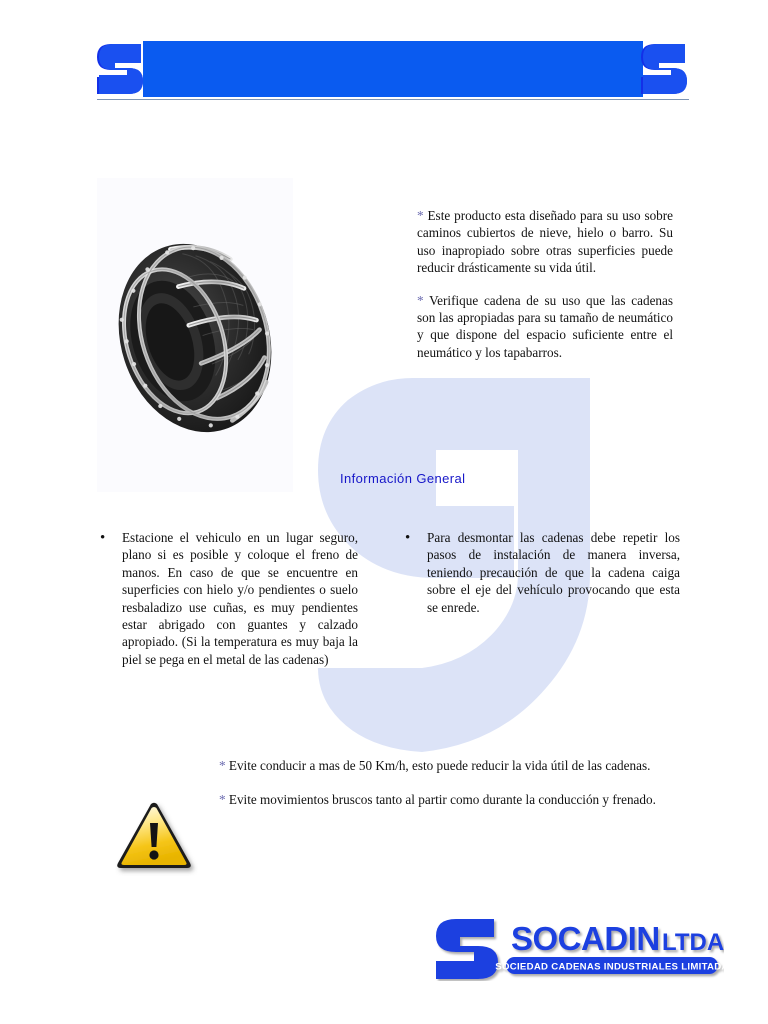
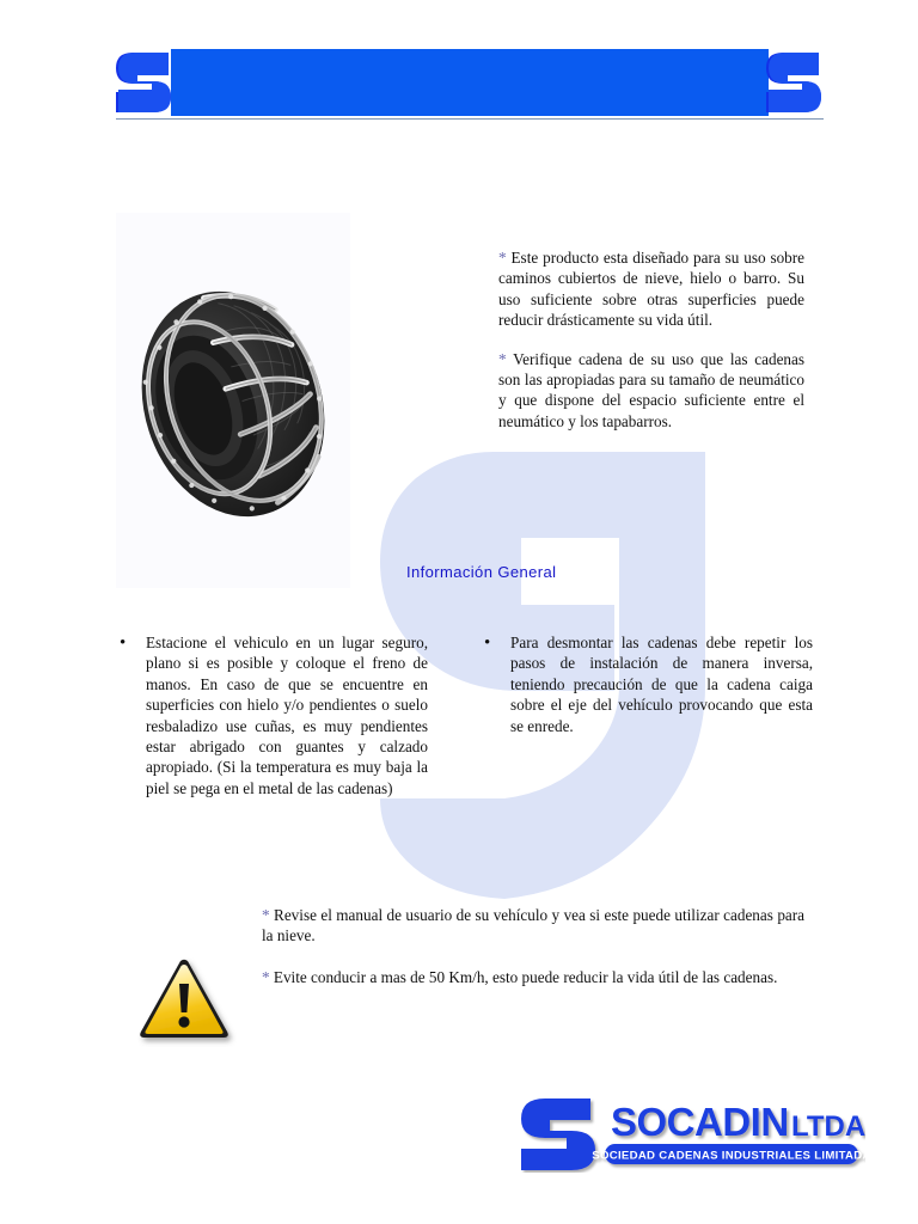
- * Este producto esta diseñado para su uso sobre caminos cubiertos de nieve, hielo o barro. Su uso inapropiado sobre otras superficies puede reducir drásticamente su vida útil.
+ * Este producto esta diseñado para su uso sobre caminos cubiertos de nieve, hielo o barro. Su uso suficiente sobre otras superficies puede reducir drásticamente su vida útil.
  * Verifique cadena de su uso que las cadenas son las apropiadas para su tamaño de neumático y que dispone del espacio suficiente entre el neumático y los tapabarros.
  Información General
  •
  Estacione el vehiculo en un lugar seguro, plano si es posible y coloque el freno de manos. En caso de que se encuentre en superficies con hielo y/o pendientes o suelo resbaladizo use cuñas, es muy pendientes estar abrigado con guantes y calzado apropiado. (Si la temperatura es muy baja la piel se pega en el metal de las cadenas)
  •
  Para desmontar las cadenas debe repetir los pasos de instalación de manera inversa, teniendo precaución de que la cadena caiga sobre el eje del vehículo provocando que esta se enrede.
+ * Revise el manual de usuario de su vehículo y vea si este puede utilizar cadenas para la nieve.
  * Evite conducir a mas de 50 Km/h, esto puede reducir la vida útil de las cadenas.
- * Evite movimientos bruscos tanto al partir como durante la conducción y frenado.
  SOCADIN
  LTDA
  SOCIEDAD CADENAS INDUSTRIALES LIMITAD
